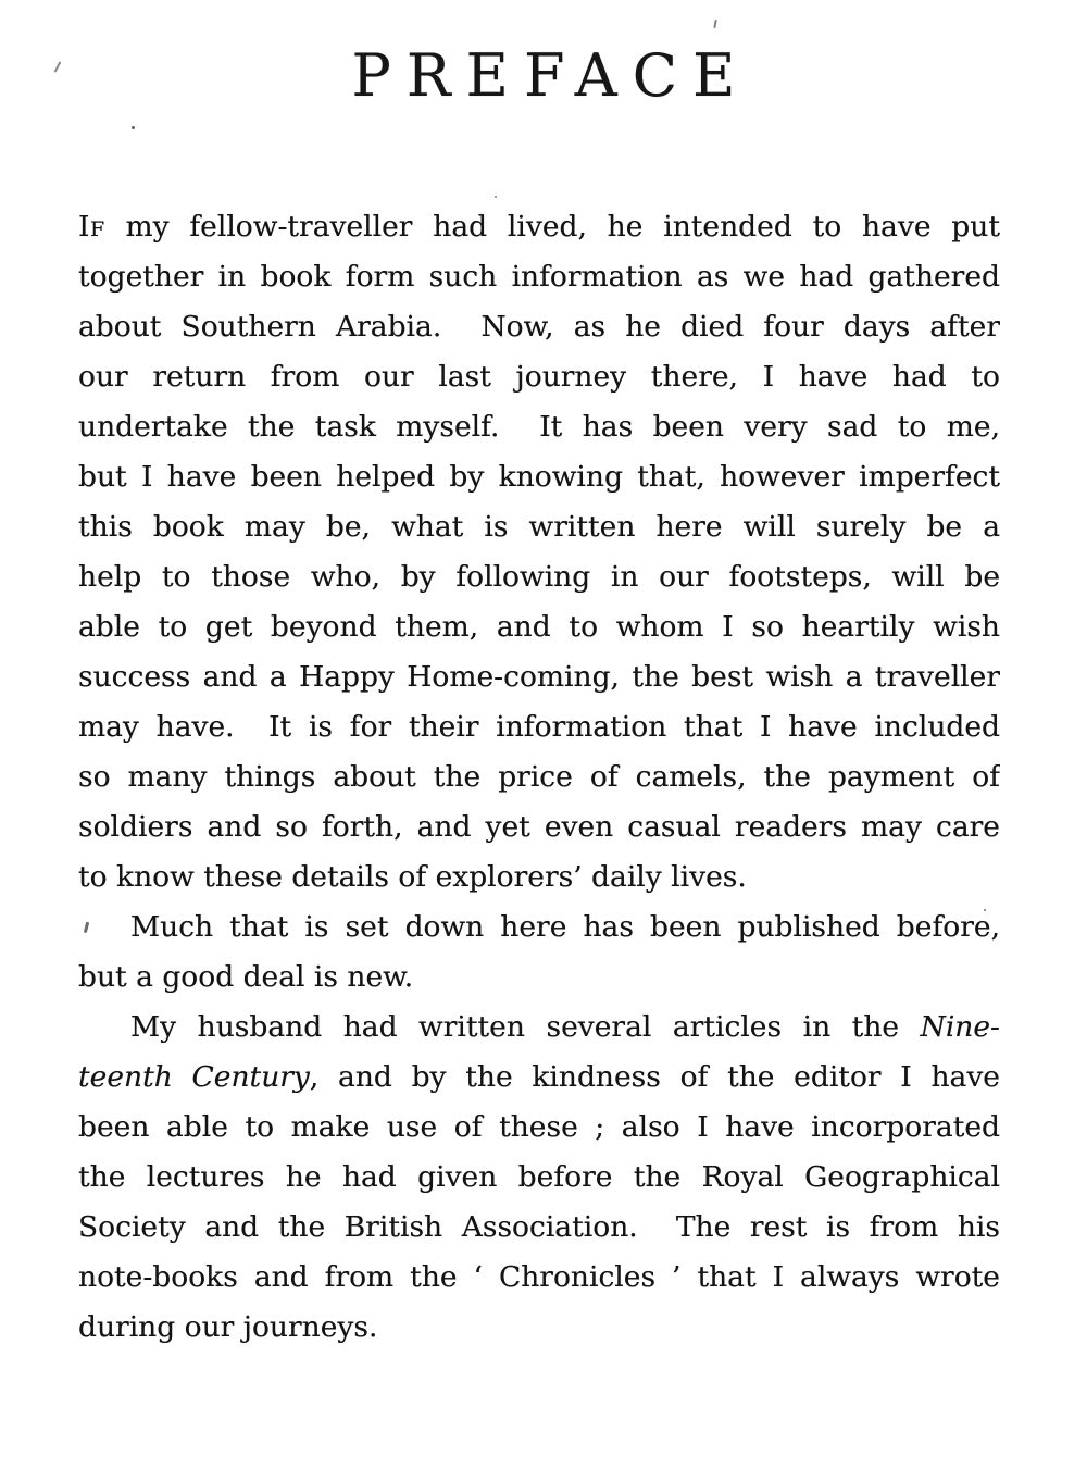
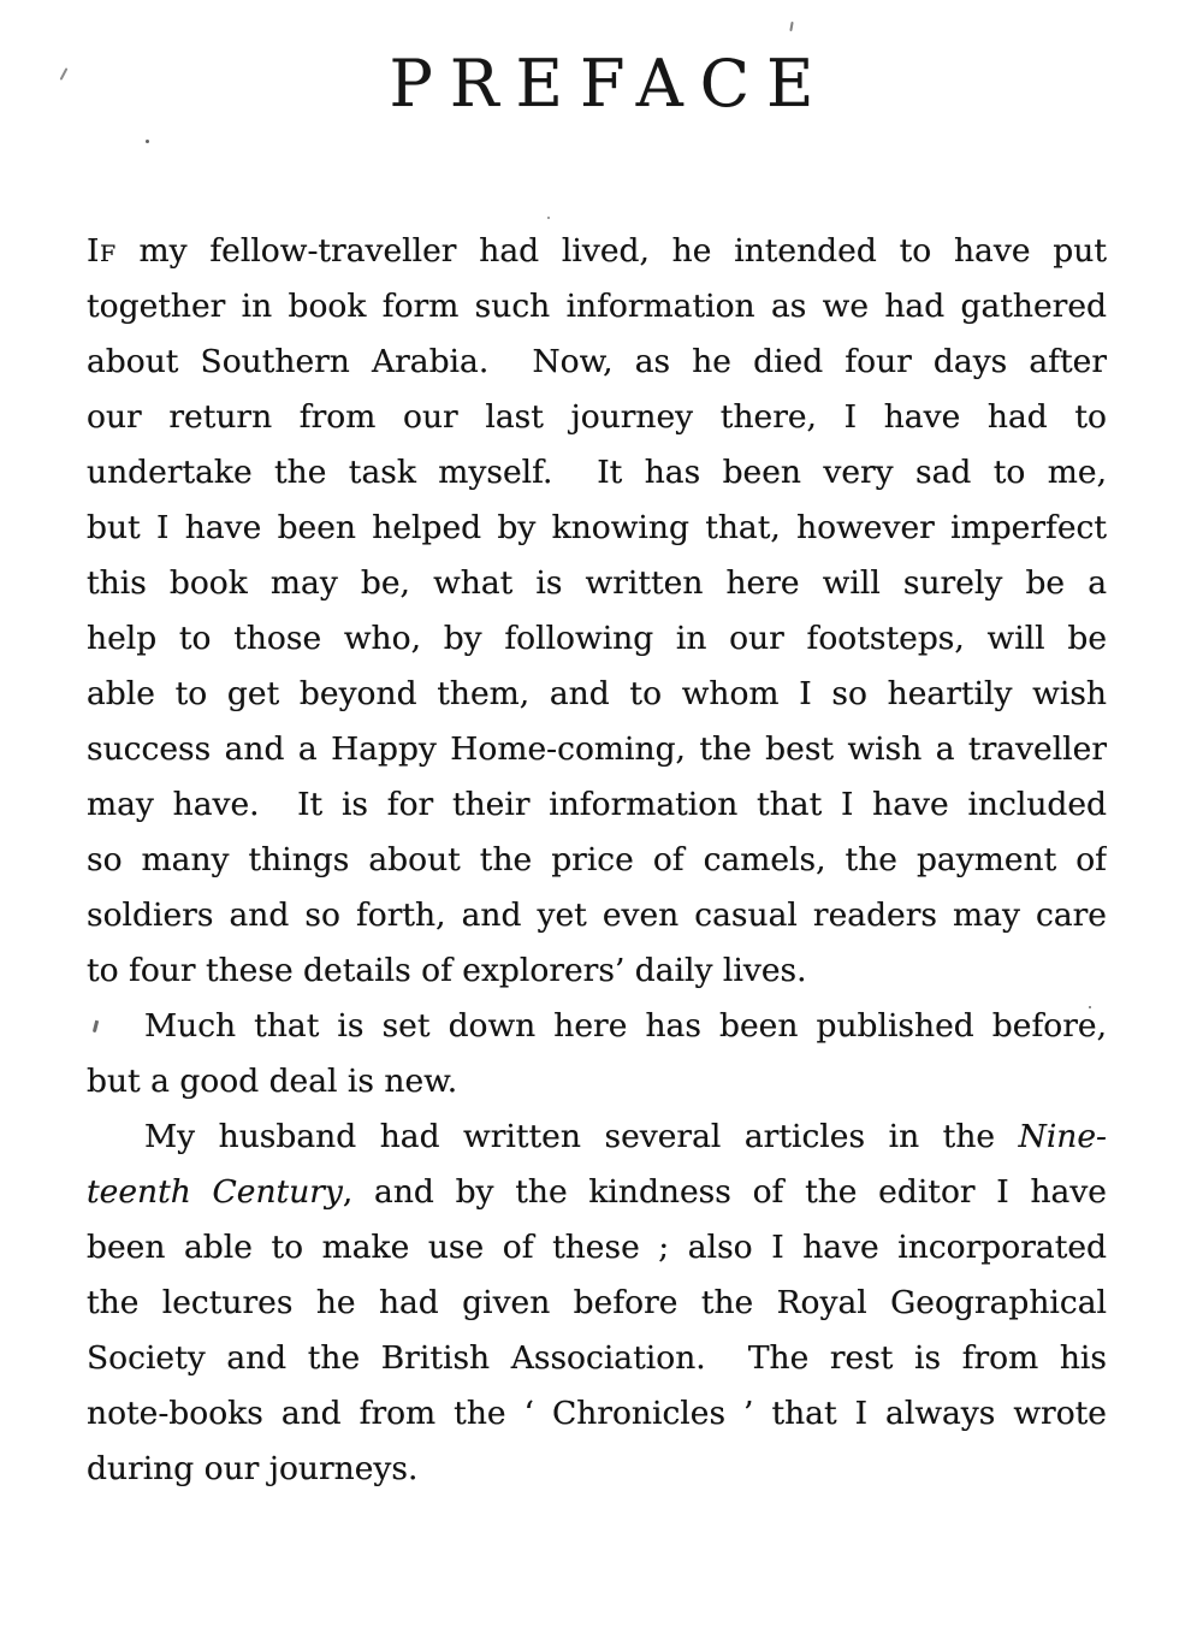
  PREFACE
  If my fellow-traveller had lived, he intended to have put
  together in book form such information as we had gathered
  about Southern Arabia. Now, as he died four days after
  our return from our last journey there, I have had to
  undertake the task myself. It has been very sad to me,
  but I have been helped by knowing that, however imperfect
  this book may be, what is written here will surely be a
  help to those who, by following in our footsteps, will be
  able to get beyond them, and to whom I so heartily wish
  success and a Happy Home-coming, the best wish a traveller
  may have. It is for their information that I have included
  so many things about the price of camels, the payment of
  soldiers and so forth, and yet even casual readers may care
- to know these details of explorers’ daily lives.
+ to four these details of explorers’ daily lives.
  Much that is set down here has been published before,
  but a good deal is new.
  My husband had written several articles in the Nine-
  teenth Century, and by the kindness of the editor I have
  been able to make use of these ; also I have incorporated
  the lectures he had given before the Royal Geographical
  Society and the British Association. The rest is from his
  note-books and from the ‘ Chronicles ’ that I always wrote
  during our journeys.
